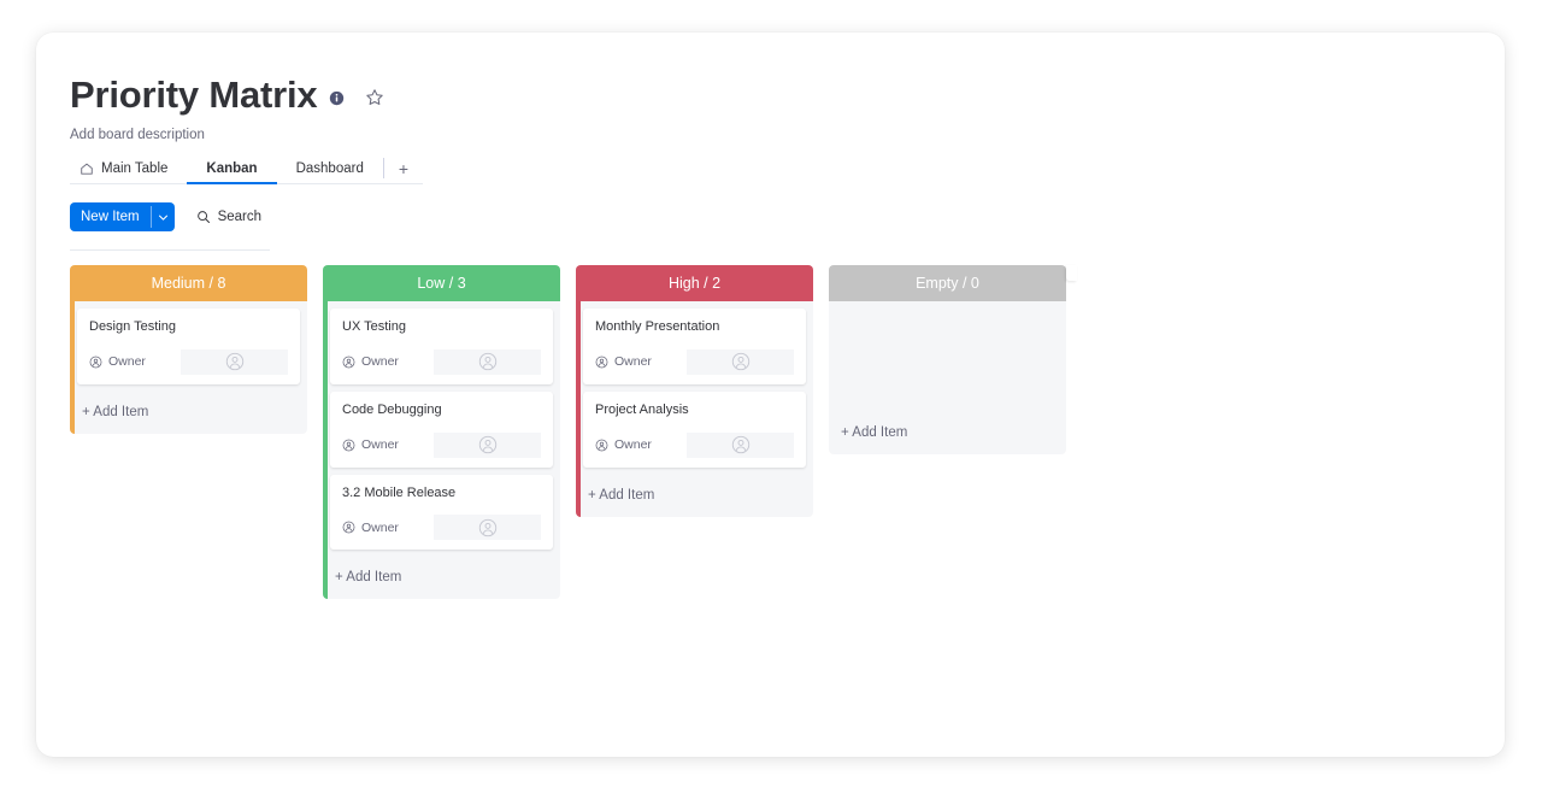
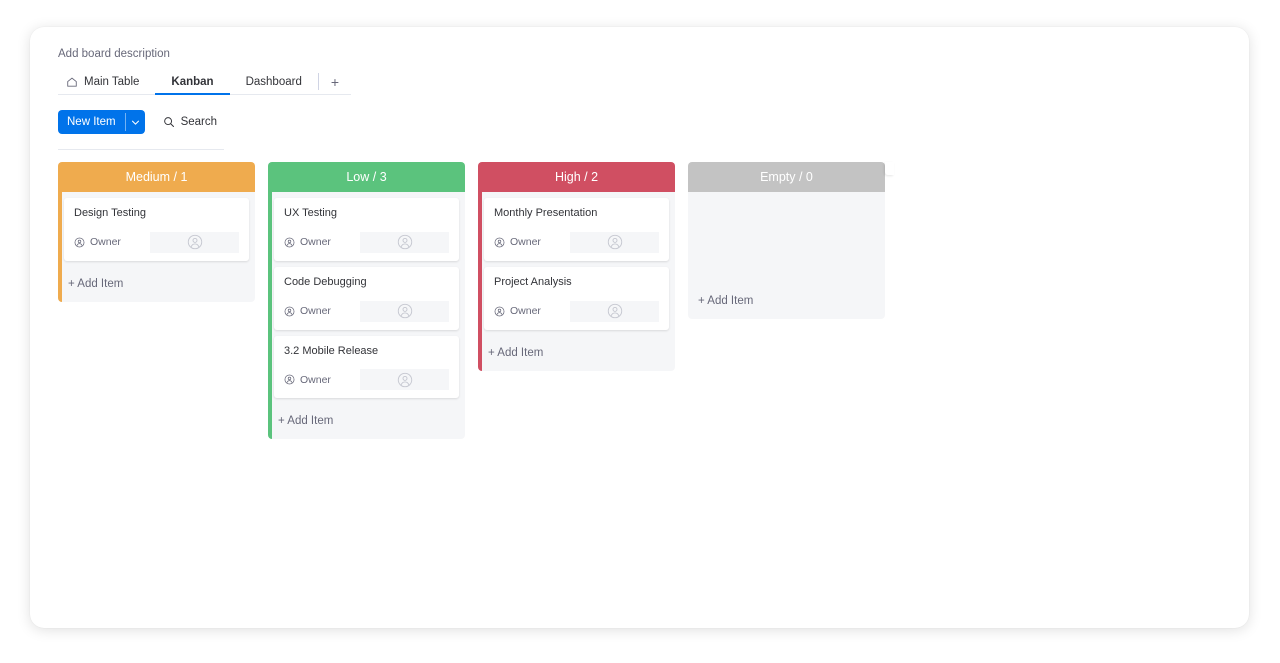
- Priority Matrix
  Add board description
  Main Table
  Kanban
  Dashboard
  +
  New Item
  Search
- Medium / 8
+ Medium / 1
  Design Testing
  Owner
  + Add Item
  Low / 3
  UX Testing
  Owner
  Code Debugging
  Owner
  3.2 Mobile Release
  Owner
  + Add Item
  High / 2
  Monthly Presentation
  Owner
  Project Analysis
  Owner
  + Add Item
  Empty / 0
  + Add Item
